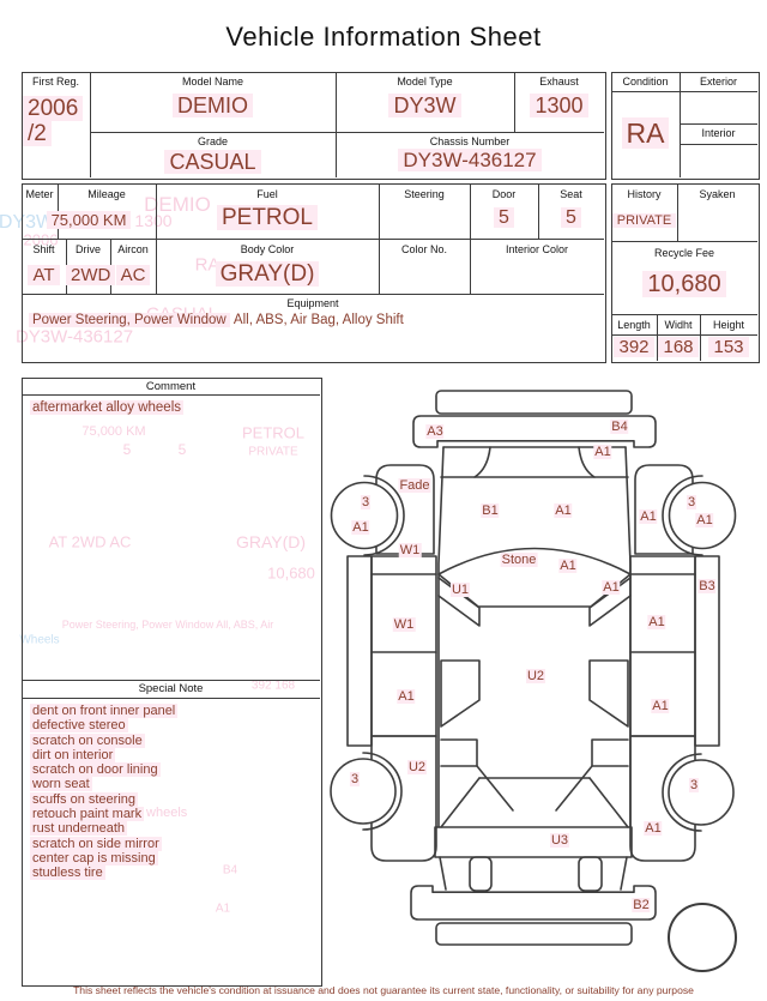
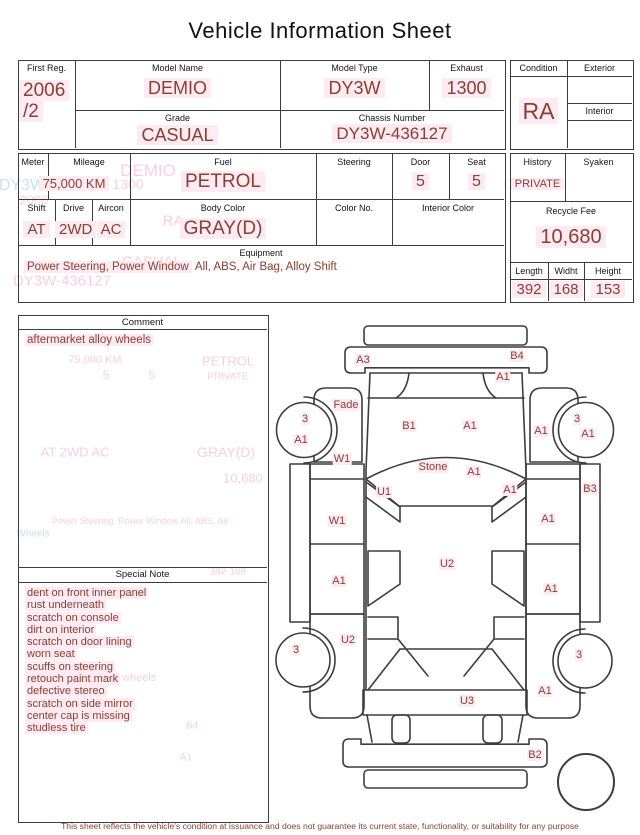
  DY3W
  DEMIO
  1300
  2006
  RA
  DY3W-436127
  75,000 KM
  PETROL
  5
  5
  PRIVATE
  AT 2WD AC
  GRAY(D)
  10,680
  Power Steering, Power Window All, ABS, Air
  Wheels
  392 168
  B4
  A1
  Vehicle Information Sheet
  First Reg.
  Model Name
  Model Type
  Exhaust
  Grade
  Chassis Number
  2006
  /2
  DEMIO
  DY3W
  1300
  CASUAL
  DY3W-436127
  Condition
  Exterior
  Interior
  RA
  Meter
  Mileage
  Fuel
  Steering
  Door
  Seat
  75,000 KM
  PETROL
  5
  5
  Shift
  Drive
  Aircon
  Body Color
  Color No.
  Interior Color
  AT
  2WD
  AC
  GRAY(D)
  Equipment
  Power Steering, Power Window All, ABS, Air Bag, Alloy Shift
  History
  Syaken
  PRIVATE
  Recycle Fee
  10,680
  Length
  Widht
  Height
  392
  168
  153
  Comment
  aftermarket alloy wheels
  Special Note
  dent on front inner panel
- defective stereo
+ rust underneath
  scratch on console
  dirt on interior
  scratch on door lining
  worn seat
  scuffs on steering
  retouch paint mark
- rust underneath
+ defective stereo
  scratch on side mirror
  center cap is missing
  studless tire
  A3
  B4
  A1
  Fade
  3
  A1
  B1
  A1
  A1
  3
  A1
  W1
  Stone
  A1
  U1
  A1
  B3
  W1
  A1
  A1
  U2
  A1
  U2
  3
  3
  A1
  U3
  B2
  This sheet reflects the vehicle's condition at issuance and does not guarantee its current state, functionality, or suitability for any purpose
